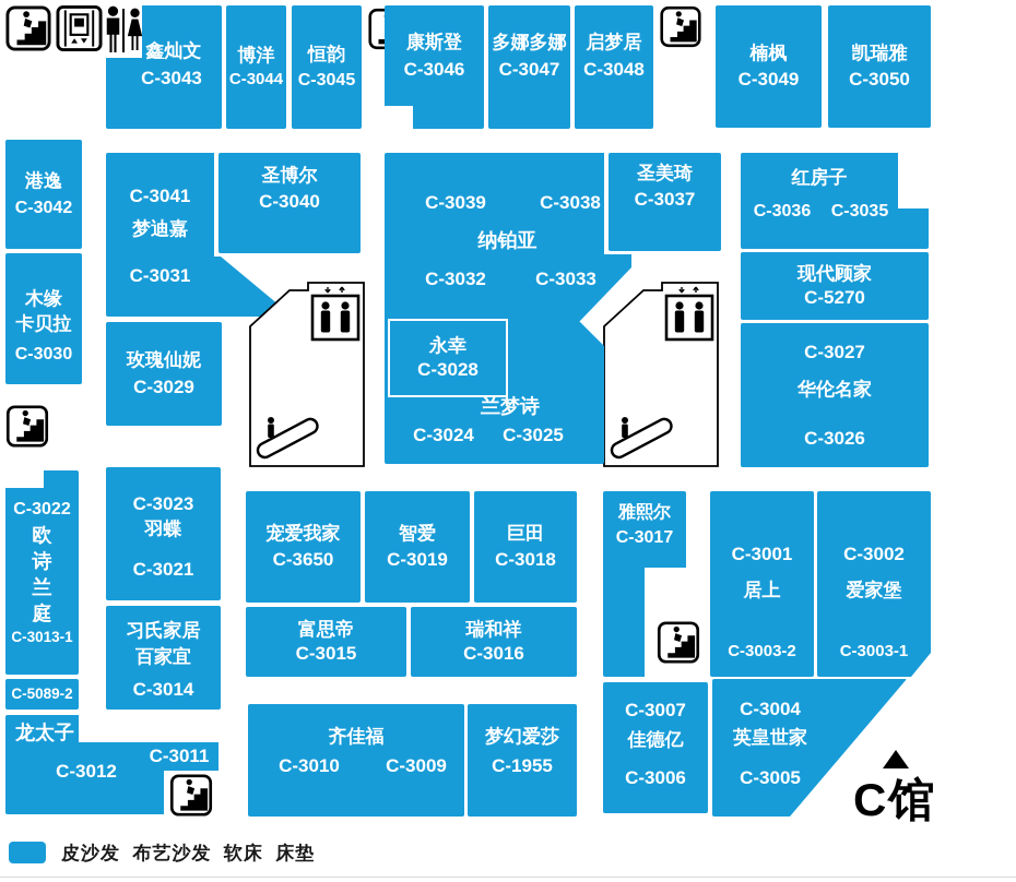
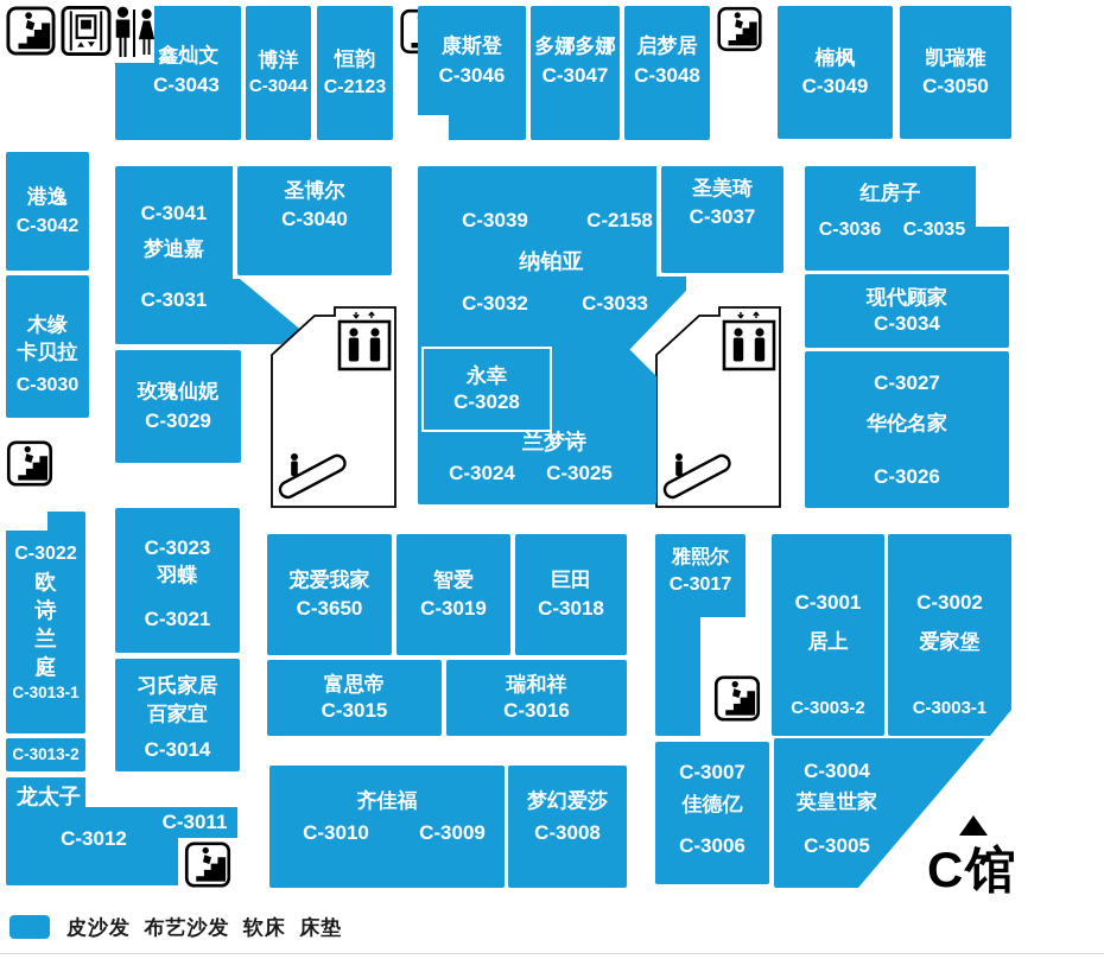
  鑫灿文
  C-3043
  博洋
  C-3044
  恒韵
- C-3045
+ C-2123
  康斯登
  C-3046
  多娜多娜
  C-3047
  启梦居
  C-3048
  楠枫
  C-3049
  凯瑞雅
  C-3050
  港逸
  C-3042
  木缘
  卡贝拉
  C-3030
  C-3041
  梦迪嘉
  C-3031
  圣博尔
  C-3040
  C-3039
- C-3038
+ C-2158
  纳铂亚
  C-3032
  C-3033
  圣美琦
  C-3037
  红房子
  C-3036
  C-3035
  现代顾家
- C-5270
+ C-3034
  C-3027
  华伦名家
  C-3026
  玫瑰仙妮
  C-3029
  兰梦诗
  C-3024
  C-3025
  永幸
  C-3028
  C-3022
  欧
  诗
  兰
  庭
  C-3013-1
- C-5089-2
+ C-3013-2
  龙太子
  C-3012
  C-3011
  C-3023
  羽蝶
  C-3021
  习氏家居
  百家宜
  C-3014
  宠爱我家
  C-3650
  智爱
  C-3019
  巨田
  C-3018
  富思帝
  C-3015
  瑞和祥
  C-3016
  齐佳福
  C-3010
  C-3009
  梦幻爱莎
- C-1955
+ C-3008
  雅熙尔
  C-3017
  C-3001
  居上
  C-3003-2
  C-3002
  爱家堡
  C-3003-1
  C-3007
  佳德亿
  C-3006
  C-3004
  英皇世家
  C-3005
  C馆
  皮沙发 布艺沙发 软床 床垫
